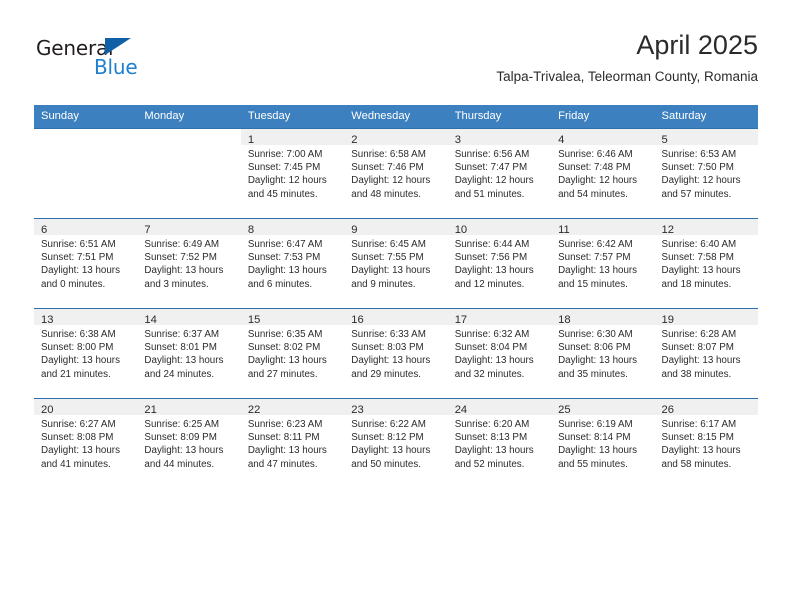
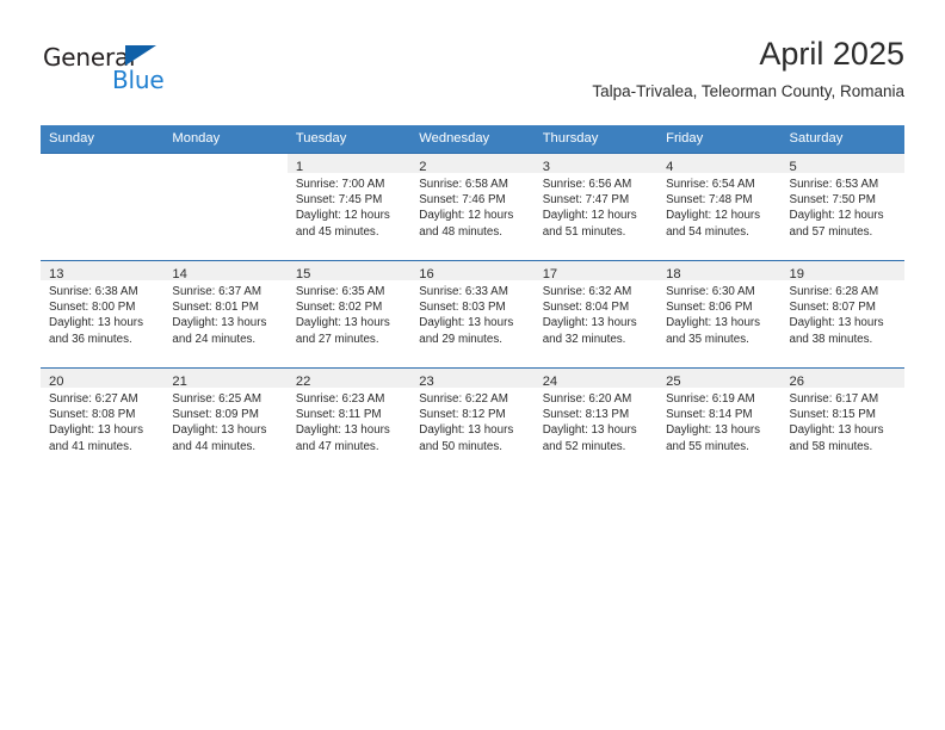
  General
  Blue
  April 2025
  Talpa-Trivalea, Teleorman County, Romania
  Sunday	Monday	Tuesday	Wednesday	Thursday	Friday	Saturday
- 		1Sunrise: 7:00 AMSunset: 7:45 PMDaylight: 12 hoursand 45 minutes.	2Sunrise: 6:58 AMSunset: 7:46 PMDaylight: 12 hoursand 48 minutes.	3Sunrise: 6:56 AMSunset: 7:47 PMDaylight: 12 hoursand 51 minutes.	4Sunrise: 6:46 AMSunset: 7:48 PMDaylight: 12 hoursand 54 minutes.	5Sunrise: 6:53 AMSunset: 7:50 PMDaylight: 12 hoursand 57 minutes.
+ 		1Sunrise: 7:00 AMSunset: 7:45 PMDaylight: 12 hoursand 45 minutes.	2Sunrise: 6:58 AMSunset: 7:46 PMDaylight: 12 hoursand 48 minutes.	3Sunrise: 6:56 AMSunset: 7:47 PMDaylight: 12 hoursand 51 minutes.	4Sunrise: 6:54 AMSunset: 7:48 PMDaylight: 12 hoursand 54 minutes.	5Sunrise: 6:53 AMSunset: 7:50 PMDaylight: 12 hoursand 57 minutes.
- 6Sunrise: 6:51 AMSunset: 7:51 PMDaylight: 13 hoursand 0 minutes.	7Sunrise: 6:49 AMSunset: 7:52 PMDaylight: 13 hoursand 3 minutes.	8Sunrise: 6:47 AMSunset: 7:53 PMDaylight: 13 hoursand 6 minutes.	9Sunrise: 6:45 AMSunset: 7:55 PMDaylight: 13 hoursand 9 minutes.	10Sunrise: 6:44 AMSunset: 7:56 PMDaylight: 13 hoursand 12 minutes.	11Sunrise: 6:42 AMSunset: 7:57 PMDaylight: 13 hoursand 15 minutes.	12Sunrise: 6:40 AMSunset: 7:58 PMDaylight: 13 hoursand 18 minutes.
- 13Sunrise: 6:38 AMSunset: 8:00 PMDaylight: 13 hoursand 21 minutes.	14Sunrise: 6:37 AMSunset: 8:01 PMDaylight: 13 hoursand 24 minutes.	15Sunrise: 6:35 AMSunset: 8:02 PMDaylight: 13 hoursand 27 minutes.	16Sunrise: 6:33 AMSunset: 8:03 PMDaylight: 13 hoursand 29 minutes.	17Sunrise: 6:32 AMSunset: 8:04 PMDaylight: 13 hoursand 32 minutes.	18Sunrise: 6:30 AMSunset: 8:06 PMDaylight: 13 hoursand 35 minutes.	19Sunrise: 6:28 AMSunset: 8:07 PMDaylight: 13 hoursand 38 minutes.
+ 13Sunrise: 6:38 AMSunset: 8:00 PMDaylight: 13 hoursand 36 minutes.	14Sunrise: 6:37 AMSunset: 8:01 PMDaylight: 13 hoursand 24 minutes.	15Sunrise: 6:35 AMSunset: 8:02 PMDaylight: 13 hoursand 27 minutes.	16Sunrise: 6:33 AMSunset: 8:03 PMDaylight: 13 hoursand 29 minutes.	17Sunrise: 6:32 AMSunset: 8:04 PMDaylight: 13 hoursand 32 minutes.	18Sunrise: 6:30 AMSunset: 8:06 PMDaylight: 13 hoursand 35 minutes.	19Sunrise: 6:28 AMSunset: 8:07 PMDaylight: 13 hoursand 38 minutes.
  20Sunrise: 6:27 AMSunset: 8:08 PMDaylight: 13 hoursand 41 minutes.	21Sunrise: 6:25 AMSunset: 8:09 PMDaylight: 13 hoursand 44 minutes.	22Sunrise: 6:23 AMSunset: 8:11 PMDaylight: 13 hoursand 47 minutes.	23Sunrise: 6:22 AMSunset: 8:12 PMDaylight: 13 hoursand 50 minutes.	24Sunrise: 6:20 AMSunset: 8:13 PMDaylight: 13 hoursand 52 minutes.	25Sunrise: 6:19 AMSunset: 8:14 PMDaylight: 13 hoursand 55 minutes.	26Sunrise: 6:17 AMSunset: 8:15 PMDaylight: 13 hoursand 58 minutes.
